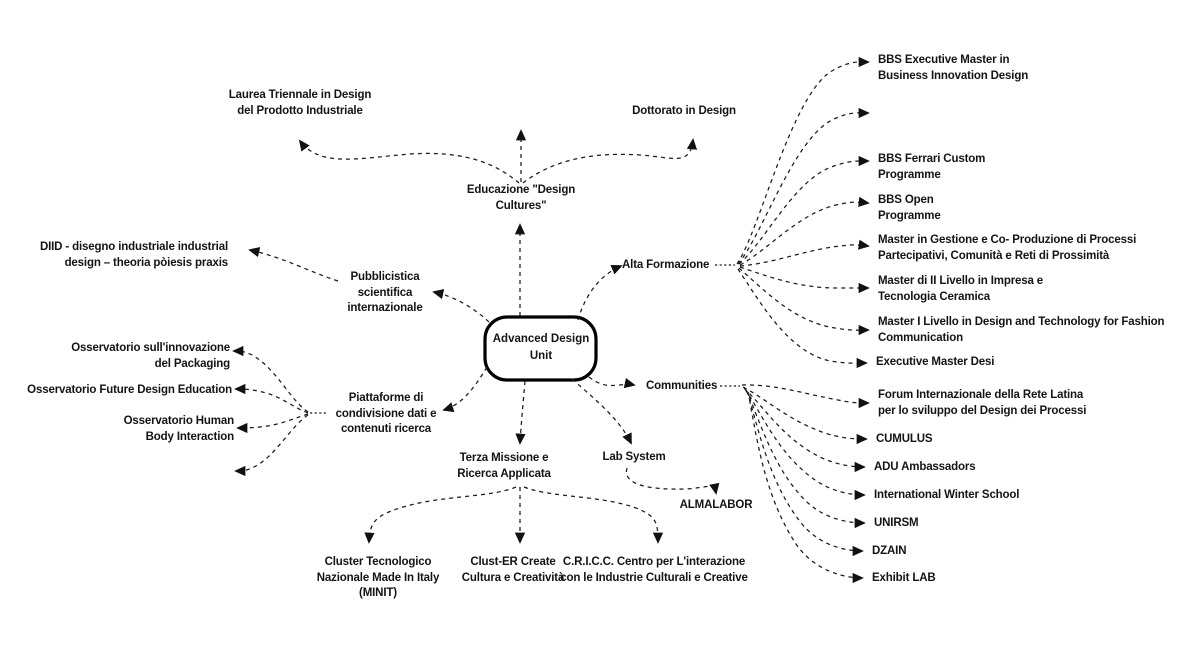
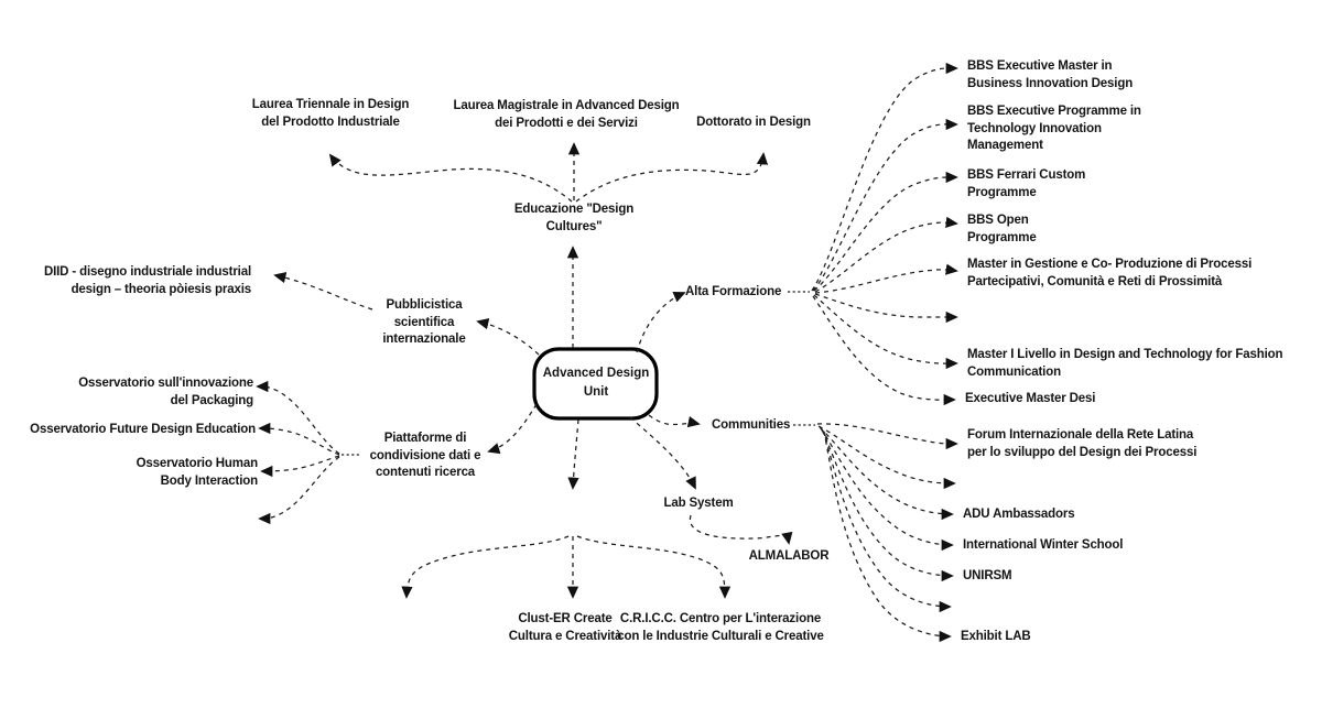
  Advanced Design Unit
  Educazione "Design
  Cultures"
  Laurea Triennale in Design
  del Prodotto Industriale
+ Laurea Magistrale in Advanced Design
+ dei Prodotti e dei Servizi
  Dottorato in Design
  Alta Formazione
  BBS Executive Master in
  Business Innovation Design
+ BBS Executive Programme in
+ Technology Innovation
+ Management
  BBS Ferrari Custom
  Programme
  BBS Open
  Programme
  Master in Gestione e Co- Produzione di Processi
  Partecipativi, Comunità e Reti di Prossimità
- Master di II Livello in Impresa e
- Tecnologia Ceramica
  Master I Livello in Design and Technology for Fashion
  Communication
  Executive Master Desi
  Communities
  Forum Internazionale della Rete Latina
  per lo sviluppo del Design dei Processi
- CUMULUS
  ADU Ambassadors
  International Winter School
  UNIRSM
- DZAIN
  Exhibit LAB
  Pubblicistica
  scientifica
  internazionale
  DIID - disegno industriale industrial
  design – theoria pòiesis praxis
  Piattaforme di
  condivisione dati e
  contenuti ricerca
  Osservatorio sull'innovazione
  del Packaging
  Osservatorio Future Design Education
  Osservatorio Human
  Body Interaction
- Terza Missione e
- Ricerca Applicata
- Cluster Tecnologico
- Nazionale Made In Italy
- (MINIT)
  Clust-ER Create
  Cultura e Creatività
  C.R.I.C.C. Centro per L'interazione
  con le Industrie Culturali e Creative
  Lab System
  ALMALABOR
